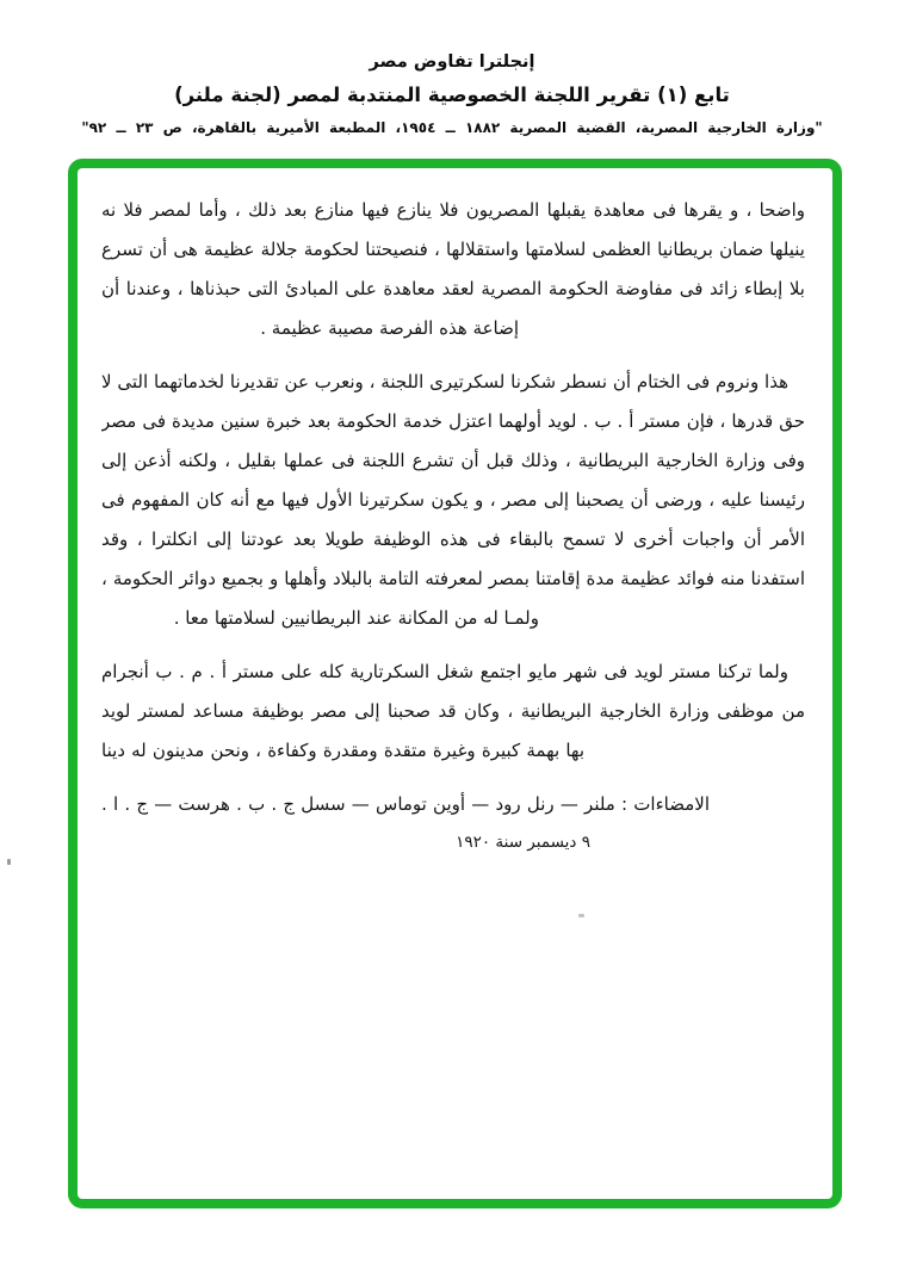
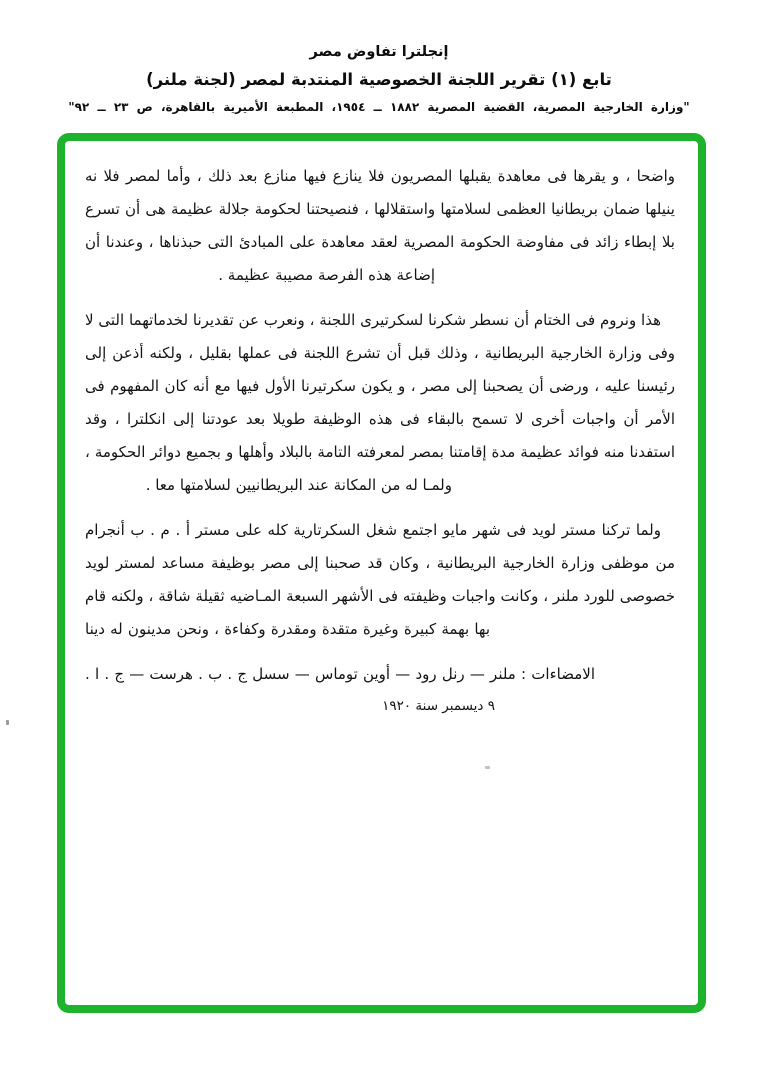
  إنجلترا تفاوض مصر
  تابع (١) تقرير اللجنة الخصوصية المنتدبة لمصر (لجنة ملنر)
  "وزارة الخارجية المصرية، القضية المصرية ١٨٨٢ ــ ١٩٥٤، المطبعة الأميرية بالقاهرة، ص ٢٣ ــ ٩٢"
  واضحا ، و يقرها فى معاهدة يقبلها المصريون فلا ينازع فيها منازع بعد ذلك ، وأما لمصر فلا نه
  ينيلها ضمان بريطانيا العظمى لسلامتها واستقلالها ، فنصيحتنا لحكومة جلالة عظيمة هى أن تسرع
  بلا إبطاء زائد فى مفاوضة الحكومة المصرية لعقد معاهدة على المبادئ التى حبذناها ، وعندنا أن
  إضاعة هذه الفرصة مصيبة عظيمة .
  هذا ونروم فى الختام أن نسطر شكرنا لسكرتيرى اللجنة ، ونعرب عن تقديرنا لخدماتهما التى لا
- حق قدرها ، فإن مستر أ . ب . لويد أولهما اعتزل خدمة الحكومة بعد خبرة سنين مديدة فى مصر
  وفى وزارة الخارجية البريطانية ، وذلك قبل أن تشرع اللجنة فى عملها بقليل ، ولكنه أذعن إلى
  رئيسنا عليه ، ورضى أن يصحبنا إلى مصر ، و يكون سكرتيرنا الأول فيها مع أنه كان المفهوم فى
  الأمر أن واجبات أخرى لا تسمح بالبقاء فى هذه الوظيفة طويلا بعد عودتنا إلى انكلترا ، وقد
  استفدنا منه فوائد عظيمة مدة إقامتنا بمصر لمعرفته التامة بالبلاد وأهلها و بجميع دوائر الحكومة ،
  ولمـا له من المكانة عند البريطانيين لسلامتها معا .
  ولما تركنا مستر لويد فى شهر مايو اجتمع شغل السكرتارية كله على مستر أ . م . ب أنجرام
  من موظفى وزارة الخارجية البريطانية ، وكان قد صحبنا إلى مصر بوظيفة مساعد لمستر لويد
+ خصوصى للورد ملنر ، وكانت واجبات وظيفته فى الأشهر السبعة المـاضيه ثقيلة شاقة ، ولكنه قام
  بها بهمة كبيرة وغيرة متقدة ومقدرة وكفاءة ، ونحن مدينون له دينا
  الامضاءات : ملنر — رنل رود — أوين توماس — سسل ج . ب . هرست — ج . ا .
  ٩ ديسمبر سنة ١٩٢٠
